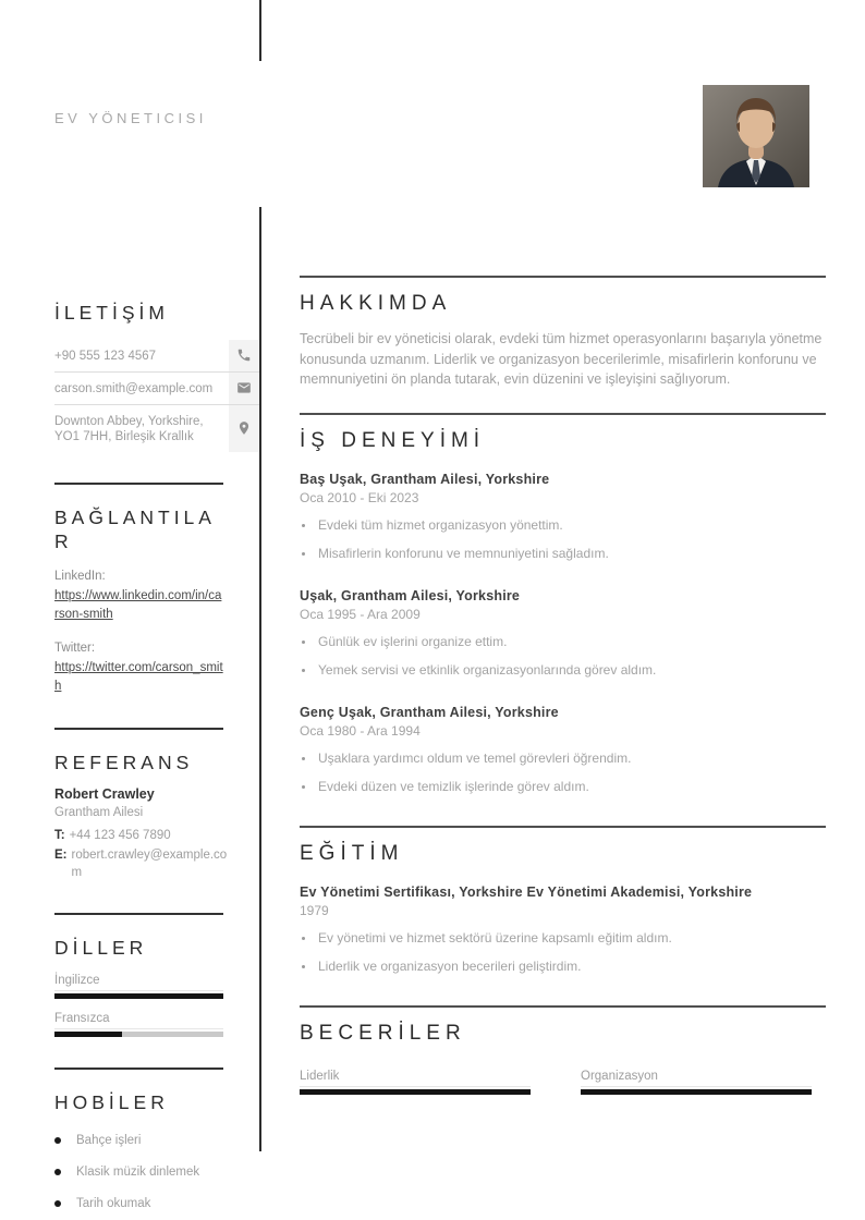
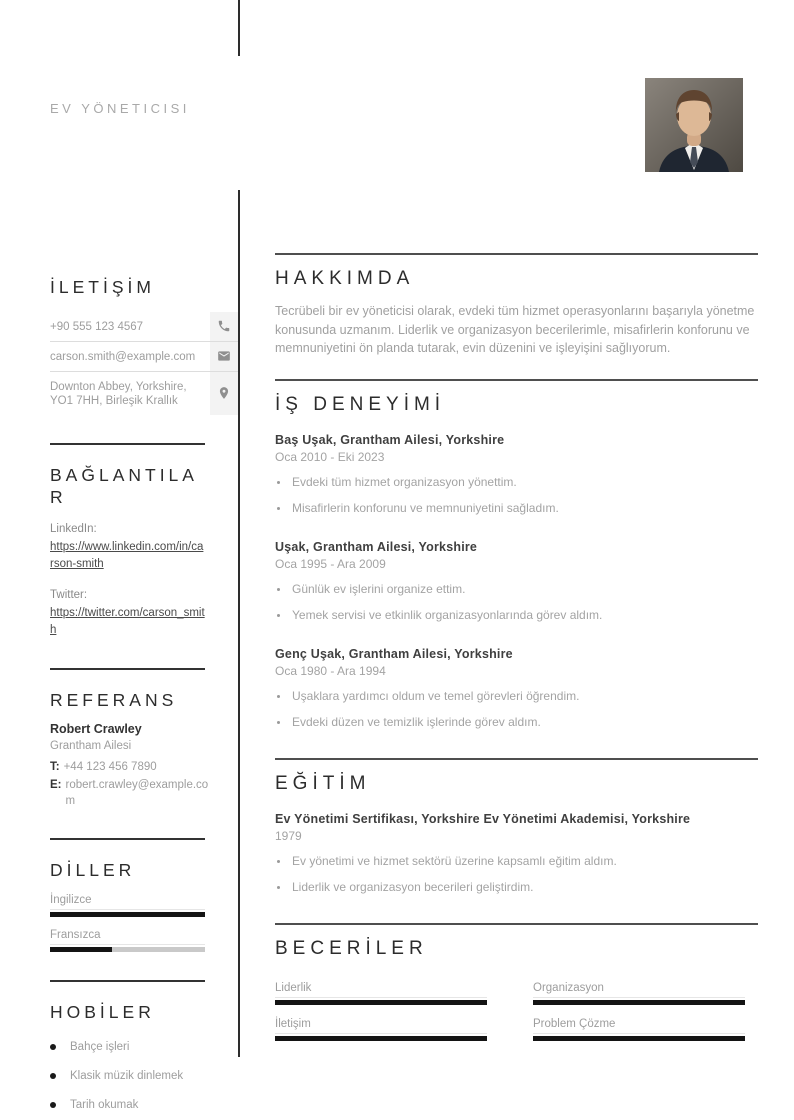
  EV YÖNETICISI
  İLETİŞİM
  +90 555 123 4567
  carson.smith@example.com
  Downton Abbey, Yorkshire, YO1 7HH, Birleşik Krallık
  BAĞLANTILAR
  LinkedIn:
  https://www.linkedin.com/in/carson-smith
  Twitter:
  https://twitter.com/carson_smith
  REFERANS
  Robert Crawley
  Grantham Ailesi
  T:
  +44 123 456 7890
  E:
  robert.crawley@example.com
  DİLLER
  İngilizce
  Fransızca
  HOBİLER
  Bahçe işleri
  Klasik müzik dinlemek
  Tarih okumak
  HAKKIMDA
  Tecrübeli bir ev yöneticisi olarak, evdeki tüm hizmet operasyonlarını başarıyla yönetme konusunda uzmanım. Liderlik ve organizasyon becerilerimle, misafirlerin konforunu ve memnuniyetini ön planda tutarak, evin düzenini ve işleyişini sağlıyorum.
  İŞ DENEYİMİ
  Baş Uşak, Grantham Ailesi, Yorkshire
  Oca 2010 - Eki 2023
  Evdeki tüm hizmet organizasyon yönettim.
  Misafirlerin konforunu ve memnuniyetini sağladım.
  Uşak, Grantham Ailesi, Yorkshire
  Oca 1995 - Ara 2009
  Günlük ev işlerini organize ettim.
  Yemek servisi ve etkinlik organizasyonlarında görev aldım.
  Genç Uşak, Grantham Ailesi, Yorkshire
  Oca 1980 - Ara 1994
  Uşaklara yardımcı oldum ve temel görevleri öğrendim.
  Evdeki düzen ve temizlik işlerinde görev aldım.
  EĞİTİM
  Ev Yönetimi Sertifikası, Yorkshire Ev Yönetimi Akademisi, Yorkshire
  1979
  Ev yönetimi ve hizmet sektörü üzerine kapsamlı eğitim aldım.
  Liderlik ve organizasyon becerileri geliştirdim.
  BECERİLER
  Liderlik
  Organizasyon
+ İletişim
+ Problem Çözme
